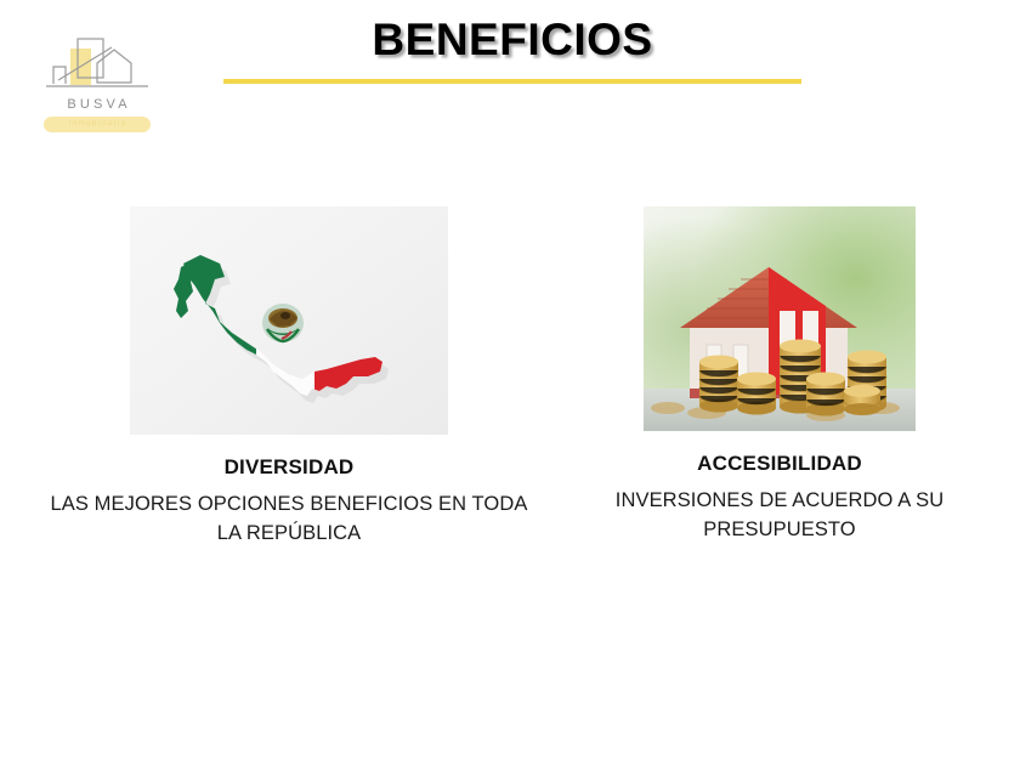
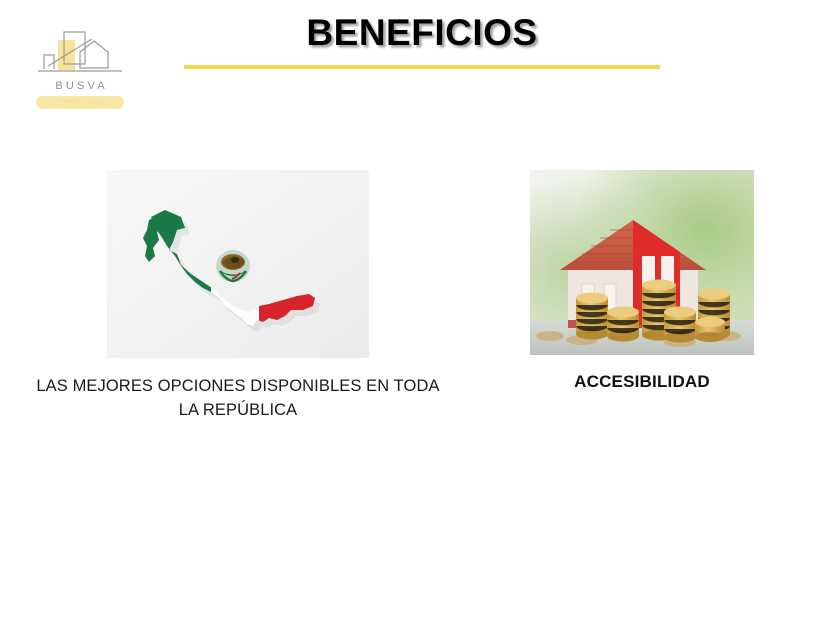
  BUSVA
  BENEFICIOS
- DIVERSIDAD
- LAS MEJORES OPCIONES BENEFICIOS EN TODA LA REPÚBLICA
+ LAS MEJORES OPCIONES DISPONIBLES EN TODA LA REPÚBLICA
  ACCESIBILIDAD
- INVERSIONES DE ACUERDO A SU PRESUPUESTO
